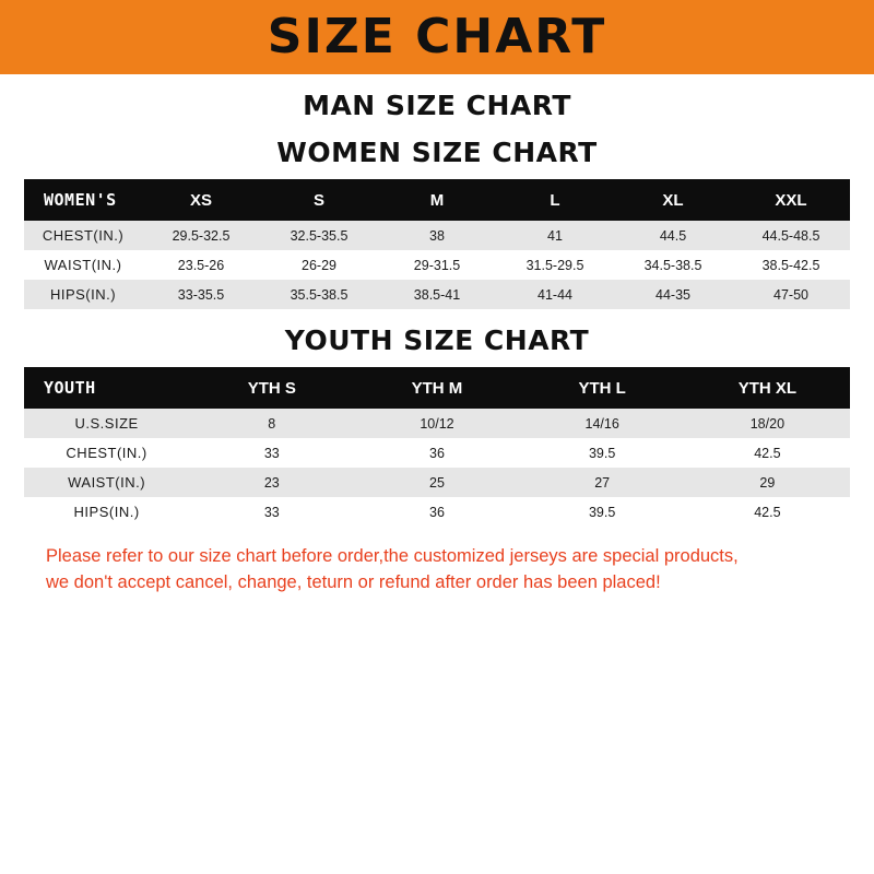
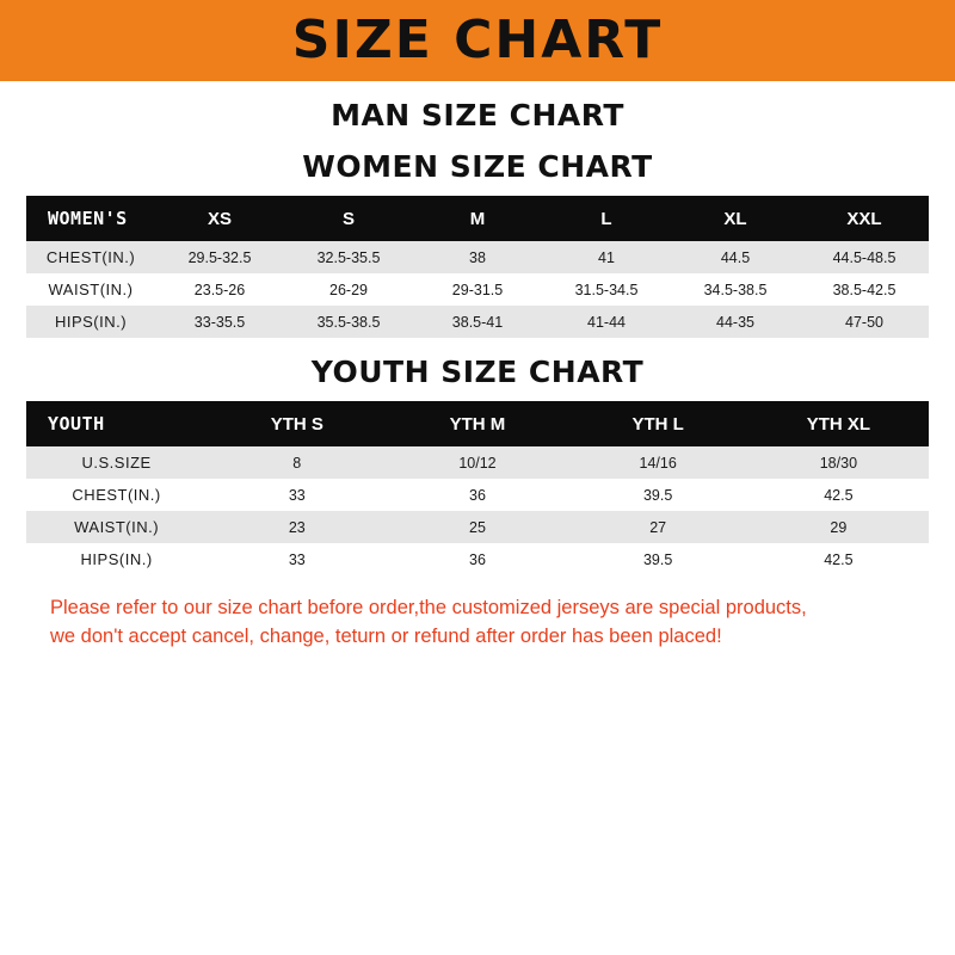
  SIZE CHART
  MAN SIZE CHART
  WOMEN SIZE CHART
  WOMEN'S	XS	S	M	L	XL	XXL
  CHEST(IN.)	29.5-32.5	32.5-35.5	38	41	44.5	44.5-48.5
- WAIST(IN.)	23.5-26	26-29	29-31.5	31.5-29.5	34.5-38.5	38.5-42.5
+ WAIST(IN.)	23.5-26	26-29	29-31.5	31.5-34.5	34.5-38.5	38.5-42.5
  HIPS(IN.)	33-35.5	35.5-38.5	38.5-41	41-44	44-35	47-50
  YOUTH SIZE CHART
  YOUTH	YTH S	YTH M	YTH L	YTH XL
- U.S.SIZE	8	10/12	14/16	18/20
+ U.S.SIZE	8	10/12	14/16	18/30
  CHEST(IN.)	33	36	39.5	42.5
  WAIST(IN.)	23	25	27	29
  HIPS(IN.)	33	36	39.5	42.5
  Please refer to our size chart before order,the customized jerseys are special products,
  we don't accept cancel, change, teturn or refund after order has been placed!
